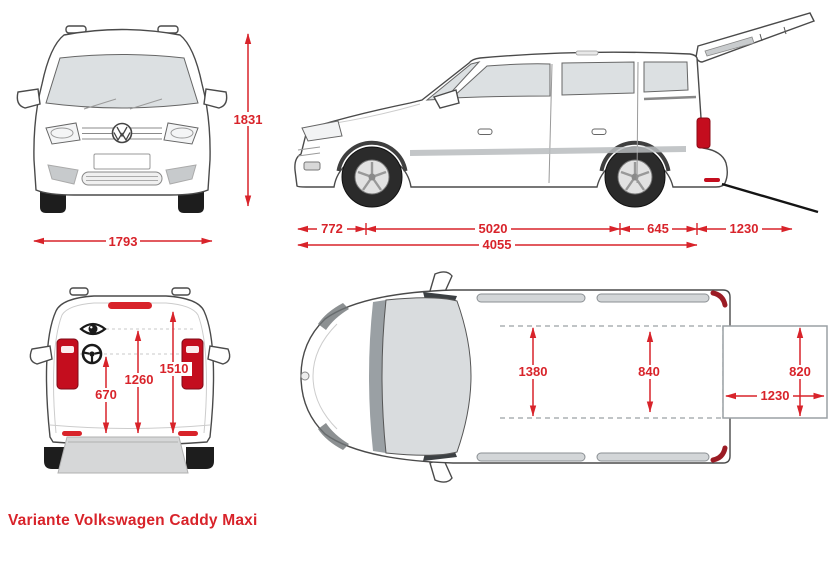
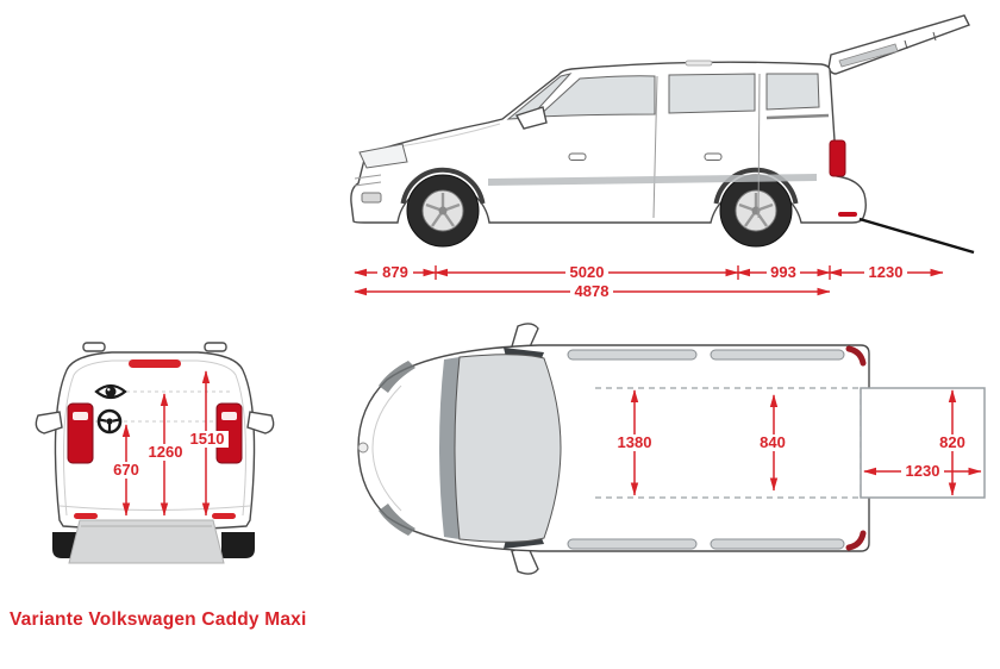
- 1831
- 1793
- 772
+ 879
  5020
- 645
+ 993
  1230
- 4055
+ 4878
  670
  1260
  1510
  1380
  840
  1230
  820
  Variante Volkswagen Caddy Maxi
